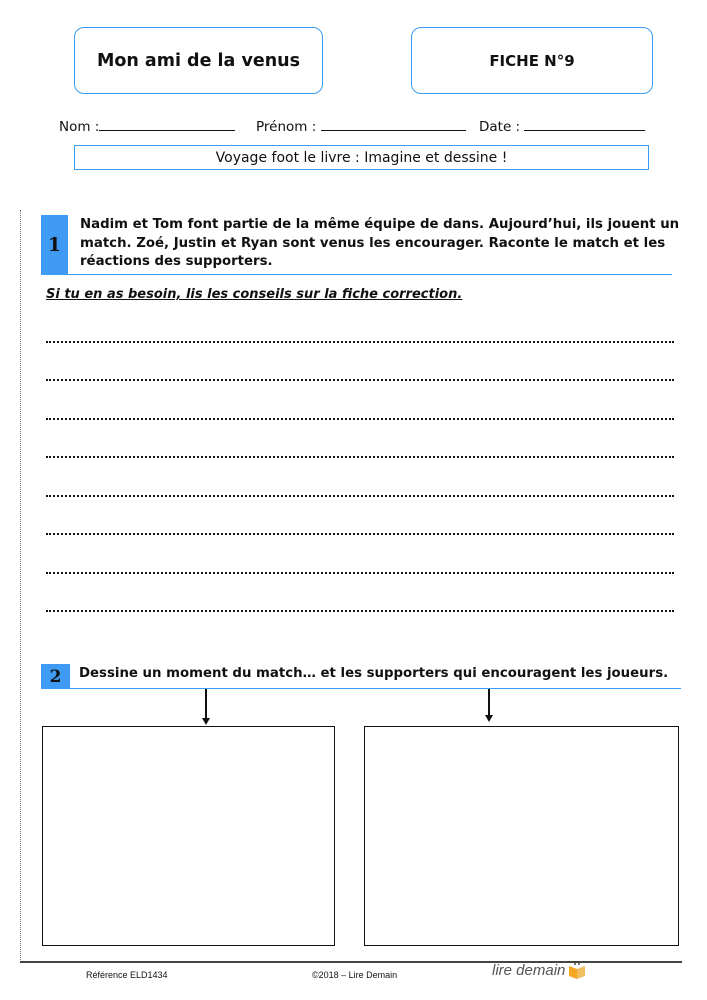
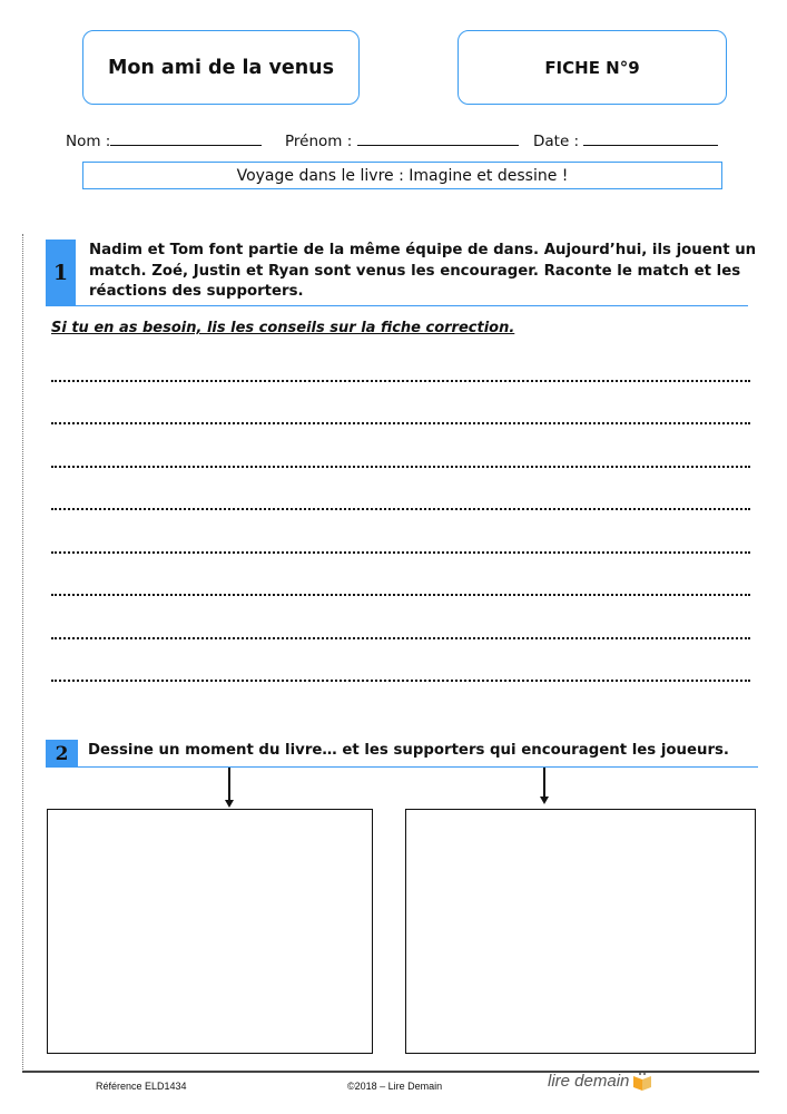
  Mon ami de la venus
  FICHE N°9
  Nom :
  Prénom :
  Date :
- Voyage foot le livre : Imagine et dessine !
+ Voyage dans le livre : Imagine et dessine !
  1
  Nadim et Tom font partie de la même équipe de dans. Aujourd’hui, ils jouent un match. Zoé, Justin et Ryan sont venus les encourager. Raconte le match et les réactions des supporters.
  Si tu en as besoin, lis les conseils sur la fiche correction.
  2
- Dessine un moment du match… et les supporters qui encouragent les joueurs.
+ Dessine un moment du livre… et les supporters qui encouragent les joueurs.
  Référence ELD1434
  ©2018 – Lire Demain
  lire demain
